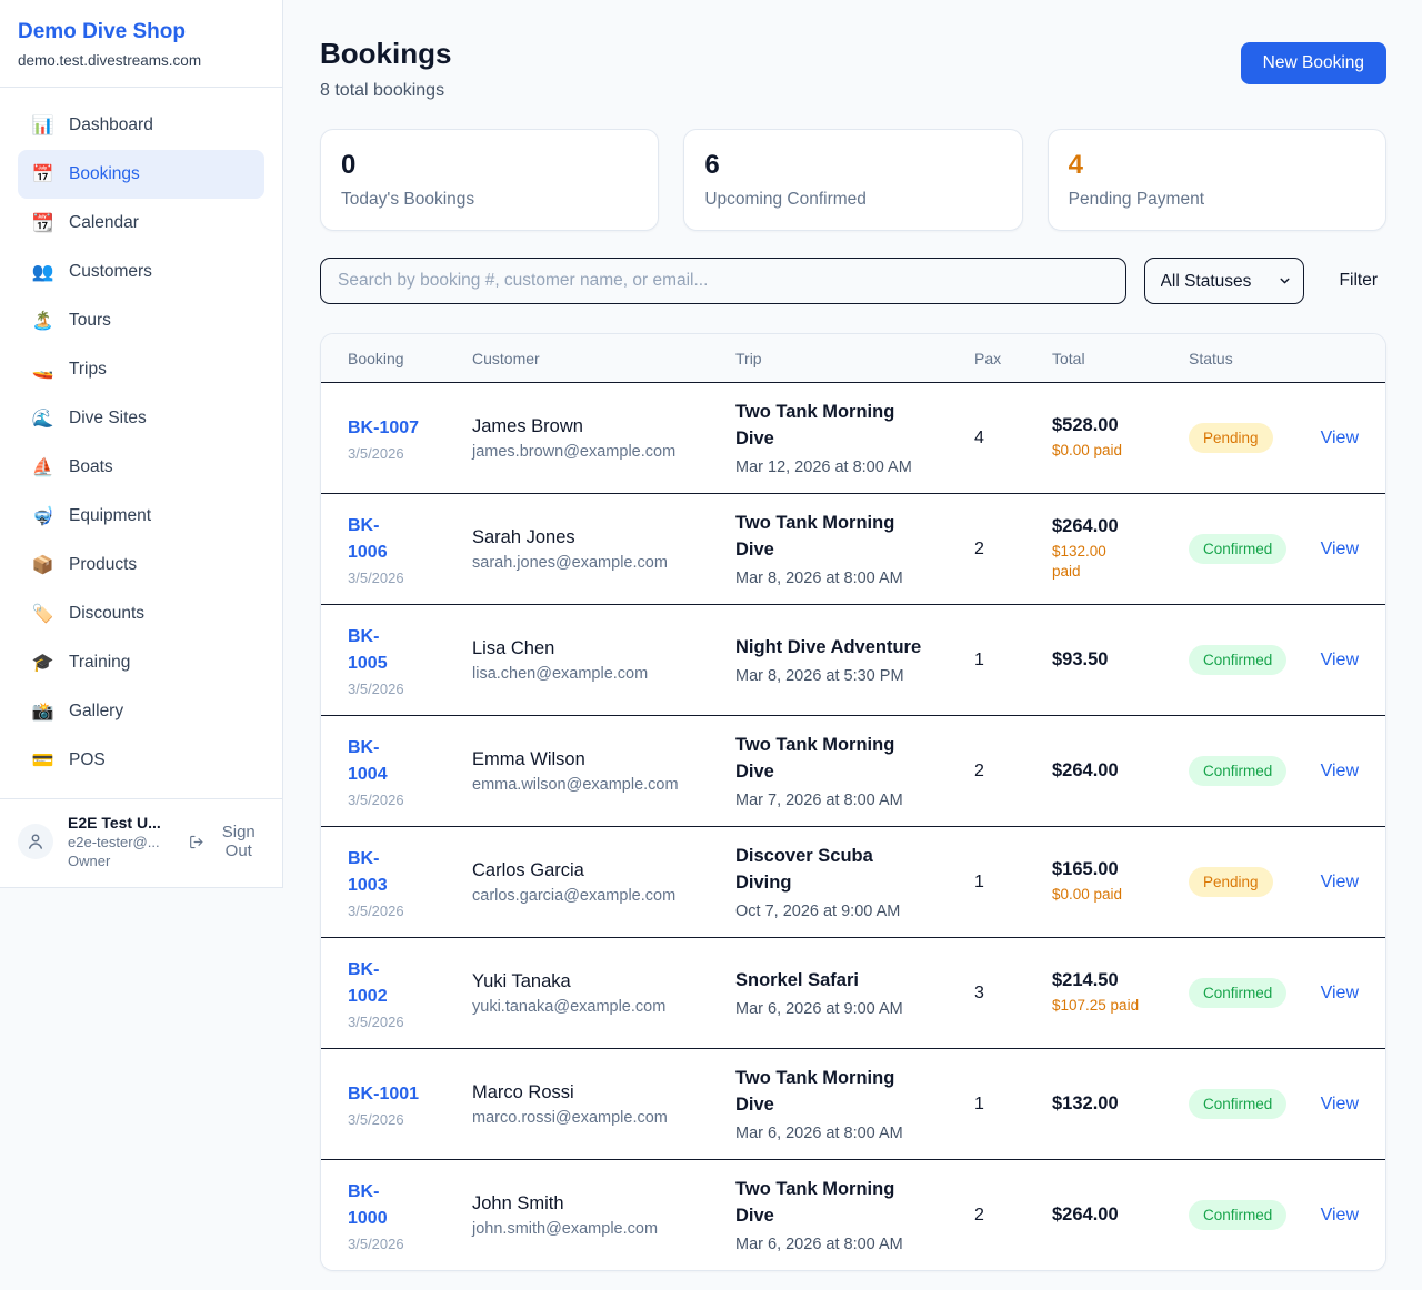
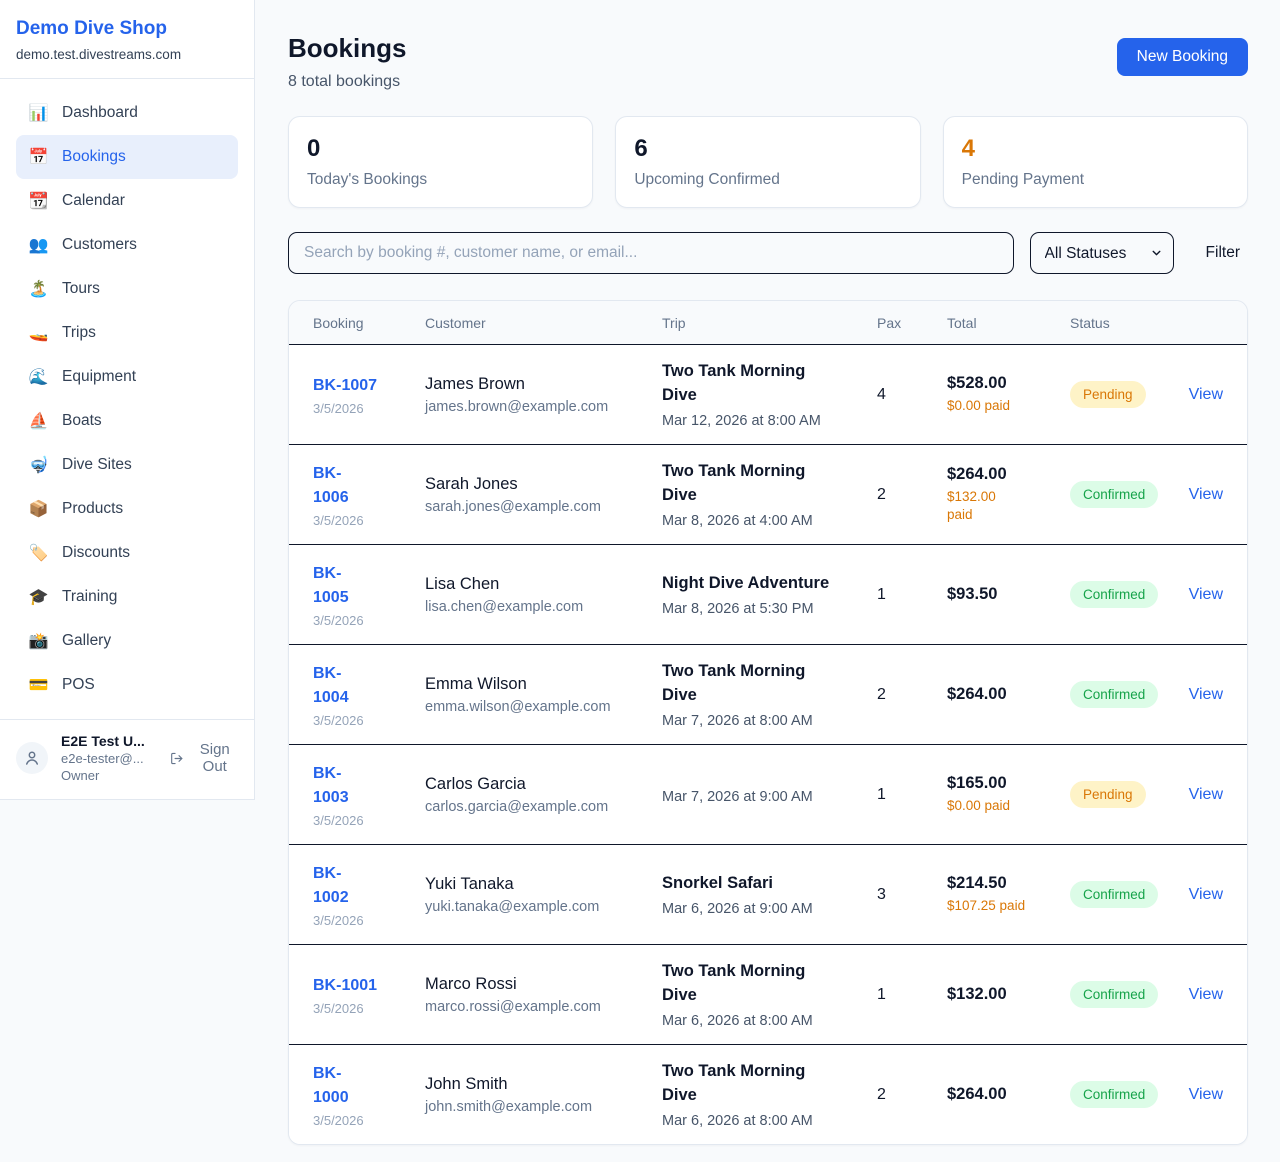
  Demo Dive Shop
  demo.test.divestreams.com
  📊
  Dashboard
  📅
  Bookings
  📆
  Calendar
  👥
  Customers
  🏝️
  Tours
  🚤
  Trips
  🌊
- Dive Sites
+ Equipment
  ⛵
  Boats
  🤿
- Equipment
+ Dive Sites
  📦
  Products
  🏷️
  Discounts
  🎓
  Training
  📸
  Gallery
  💳
  POS
  E2E Test U...
  e2e-tester@...
  Owner
  Sign Out
  Bookings
  8 total bookings
  New Booking
  0
  Today's Bookings
  6
  Upcoming Confirmed
  4
  Pending Payment
  Search by booking #, customer name, or email...
  All Statuses
  Filter
  Booking
  Customer
  Trip
  Pax
  Total
  Status
  BK-1007
  3/5/2026
  James Brown
  james.brown@example.com
  Two Tank Morning
  Dive
  Mar 12, 2026 at 8:00 AM
  4
  $528.00
  $0.00 paid
  Pending
  View
  BK-
  1006
  3/5/2026
  Sarah Jones
  sarah.jones@example.com
  Two Tank Morning
  Dive
- Mar 8, 2026 at 8:00 AM
+ Mar 8, 2026 at 4:00 AM
  2
  $264.00
  $132.00
  paid
  Confirmed
  View
  BK-
  1005
  3/5/2026
  Lisa Chen
  lisa.chen@example.com
  Night Dive Adventure
  Mar 8, 2026 at 5:30 PM
  1
  $93.50
  Confirmed
  View
  BK-
  1004
  3/5/2026
  Emma Wilson
  emma.wilson@example.com
  Two Tank Morning
  Dive
  Mar 7, 2026 at 8:00 AM
  2
  $264.00
  Confirmed
  View
  BK-
  1003
  3/5/2026
  Carlos Garcia
  carlos.garcia@example.com
- Discover Scuba
- Diving
- Oct 7, 2026 at 9:00 AM
+ Mar 7, 2026 at 9:00 AM
  1
  $165.00
  $0.00 paid
  Pending
  View
  BK-
  1002
  3/5/2026
  Yuki Tanaka
  yuki.tanaka@example.com
  Snorkel Safari
  Mar 6, 2026 at 9:00 AM
  3
  $214.50
  $107.25 paid
  Confirmed
  View
  BK-1001
  3/5/2026
  Marco Rossi
  marco.rossi@example.com
  Two Tank Morning
  Dive
  Mar 6, 2026 at 8:00 AM
  1
  $132.00
  Confirmed
  View
  BK-
  1000
  3/5/2026
  John Smith
  john.smith@example.com
  Two Tank Morning
  Dive
  Mar 6, 2026 at 8:00 AM
  2
  $264.00
  Confirmed
  View
